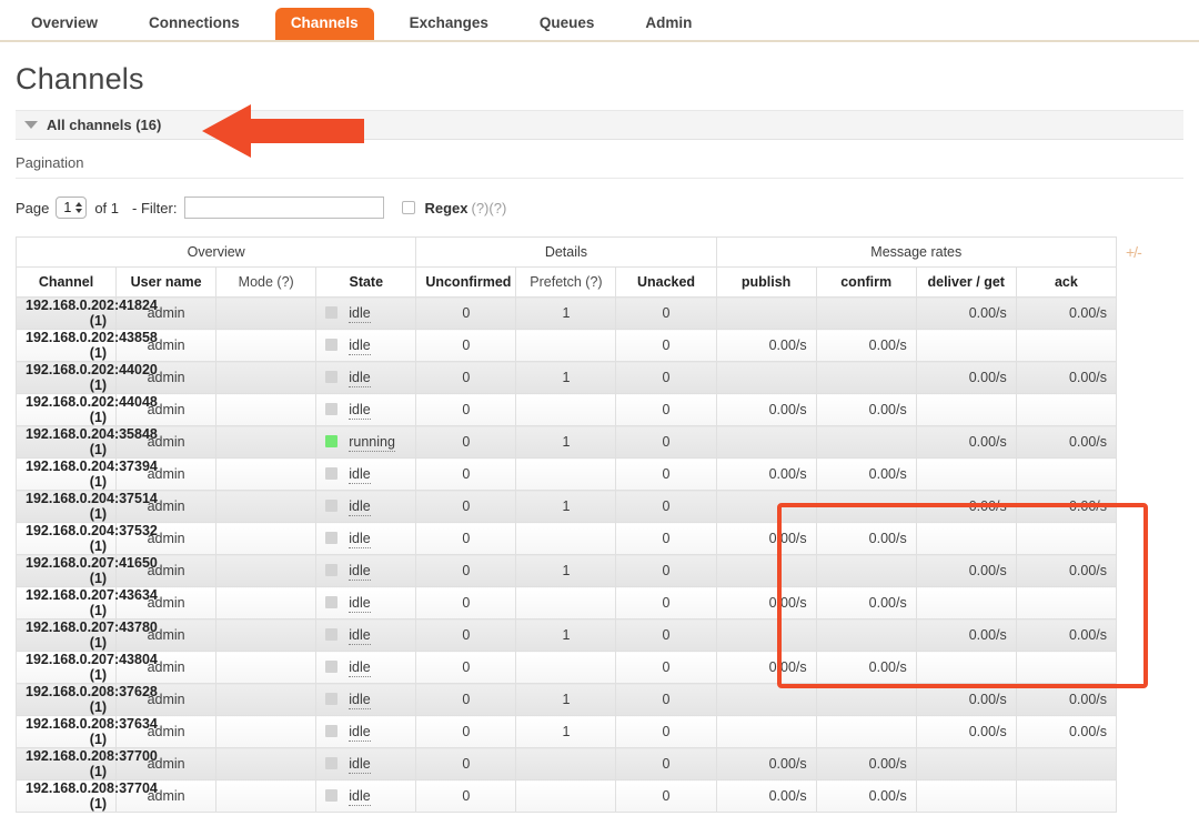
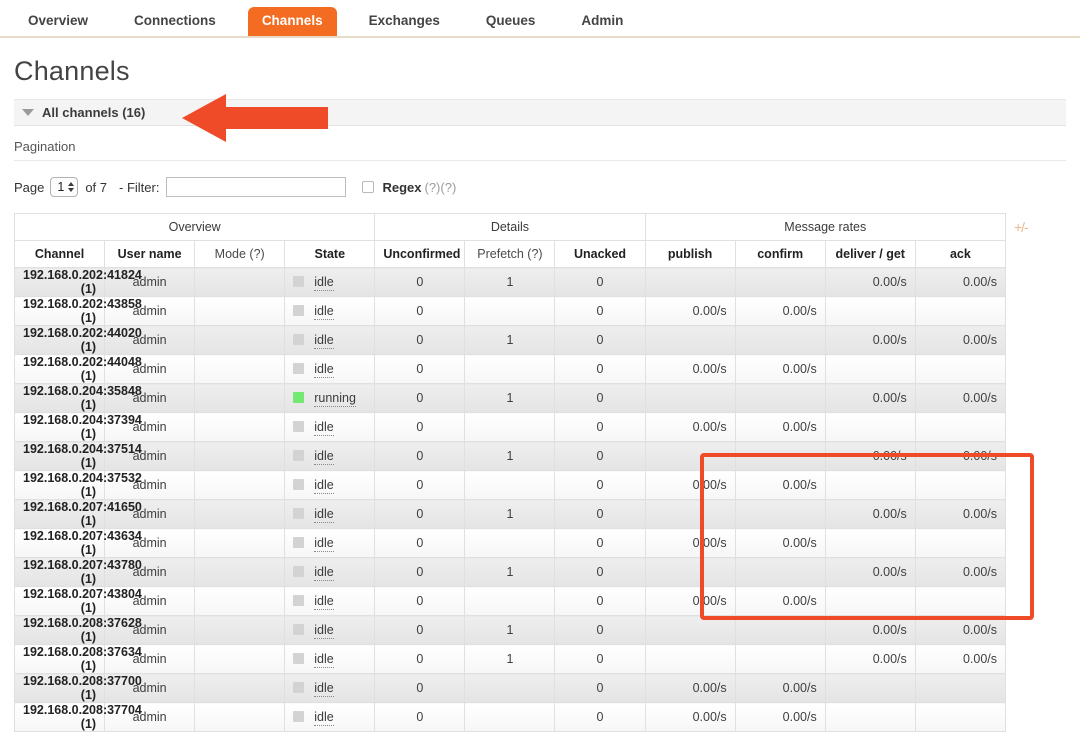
  Overview
  Connections
  Channels
  Exchanges
  Queues
  Admin
  Channels
  All channels (16)
  Pagination
  Page
  1
- of 1
+ of 7
  - Filter:
  Regex
  (?)(?)
  +/-
  Overview	Details	Message rates
  Channel	User name	Mode (?)	State	Unconfirmed	Prefetch (?)	Unacked	publish	confirm	deliver / get	ack
  192.168.0.202:4182 (1)	admin		idle	0	1	0			0.00/s	0.00/s
  192.168.0.202:4385 (1)	admin		idle	0		0	0.00/s	0.00/s
  192.168.0.202:4402 (1)	admin		idle	0	1	0			0.00/s	0.00/s
  192.168.0.202:4404 (1)	admin		idle	0		0	0.00/s	0.00/s
  192.168.0.204:3584 (1)	admin		running	0	1	0			0.00/s	0.00/s
  192.168.0.204:3739 (1)	admin		idle	0		0	0.00/s	0.00/s
  192.168.0.204:3751 (1)	admin		idle	0	1	0			0.00/s	0.00/s
  192.168.0.204:3753 (1)	admin		idle	0		0	0.00/s	0.00/s
  192.168.0.207:4165 (1)	admin		idle	0	1	0			0.00/s	0.00/s
  192.168.0.207:4363 (1)	admin		idle	0		0	0.00/s	0.00/s
  192.168.0.207:4378 (1)	admin		idle	0	1	0			0.00/s	0.00/s
  192.168.0.207:4380 (1)	admin		idle	0		0	0.00/s	0.00/s
  192.168.0.208:3762 (1)	admin		idle	0	1	0			0.00/s	0.00/s
  192.168.0.208:3763 (1)	admin		idle	0	1	0			0.00/s	0.00/s
  192.168.0.208:3770 (1)	admin		idle	0		0	0.00/s	0.00/s
  192.168.0.208:3770 (1)	admin		idle	0		0	0.00/s	0.00/s
